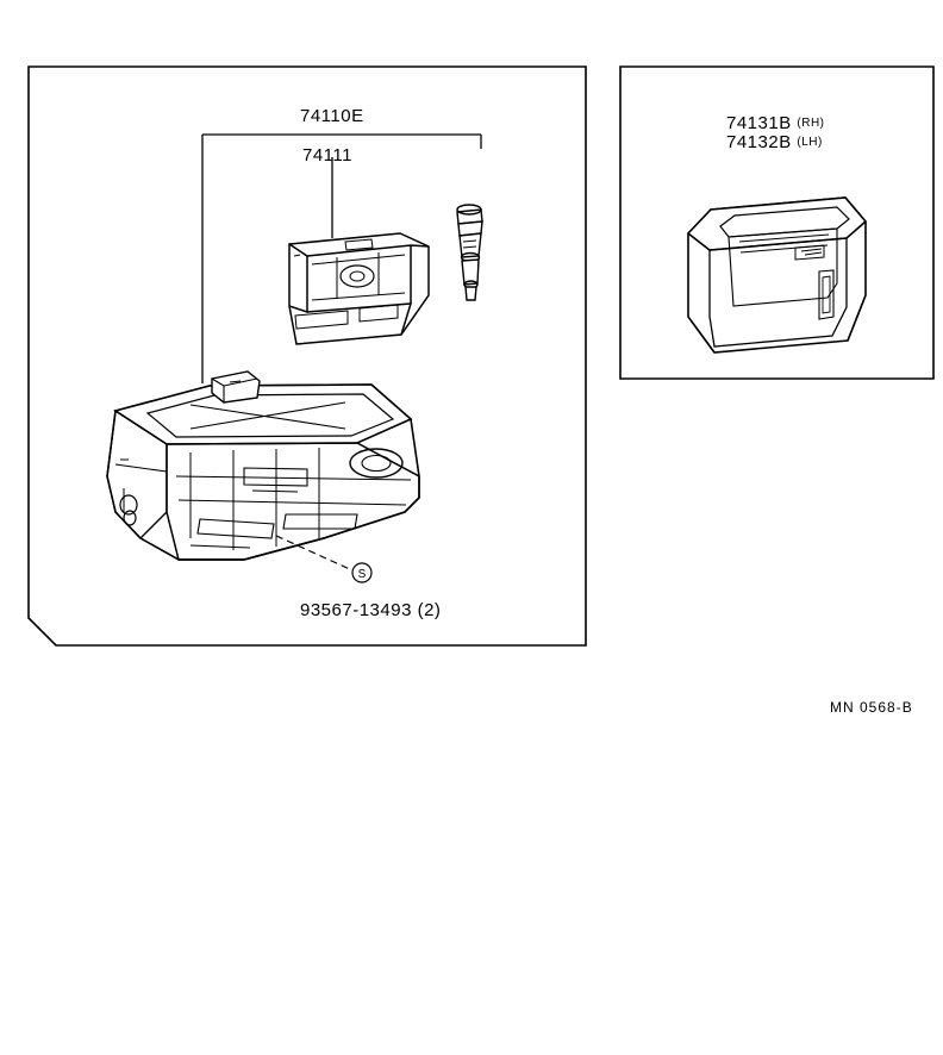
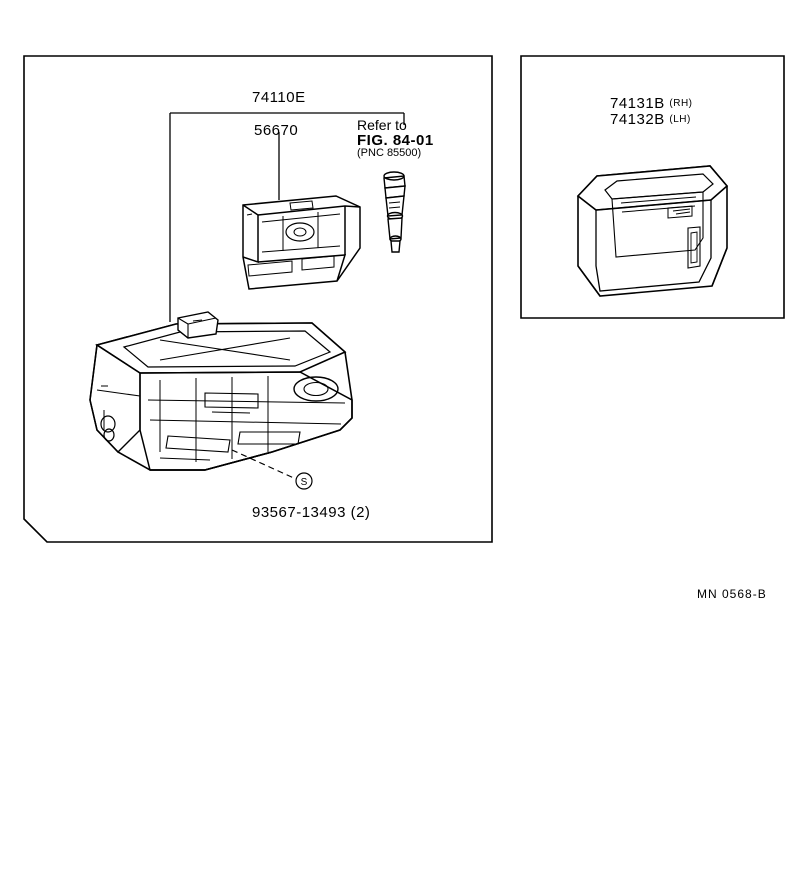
  S
  74110E
- 74111
+ 56670
+ Refer to
+ FIG. 84-01
+ (PNC 85500)
  93567-13493 (2)
  74131B (RH)
  74132B (LH)
  MN 0568-B
